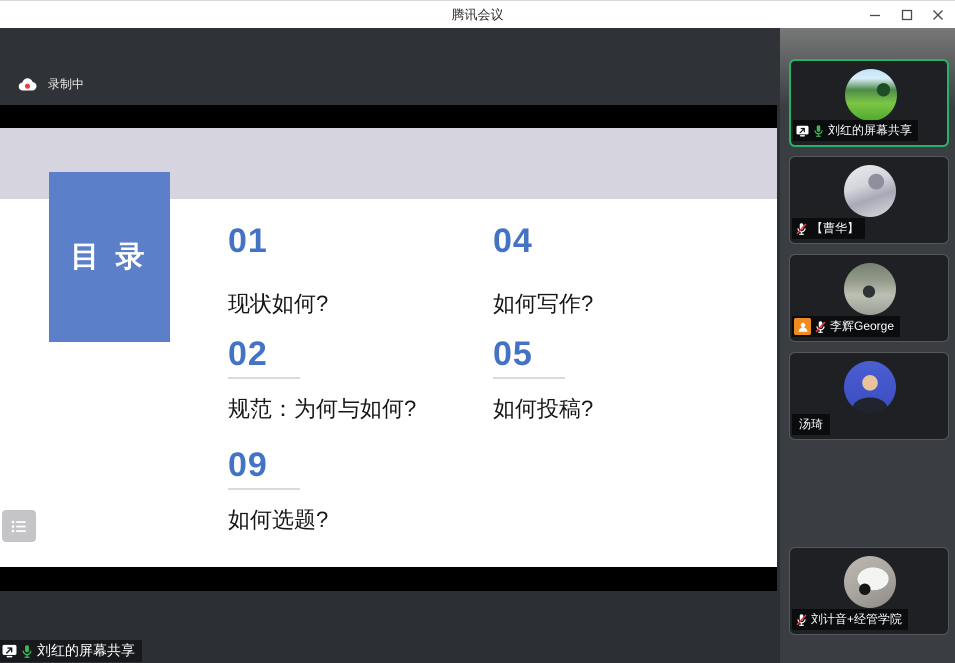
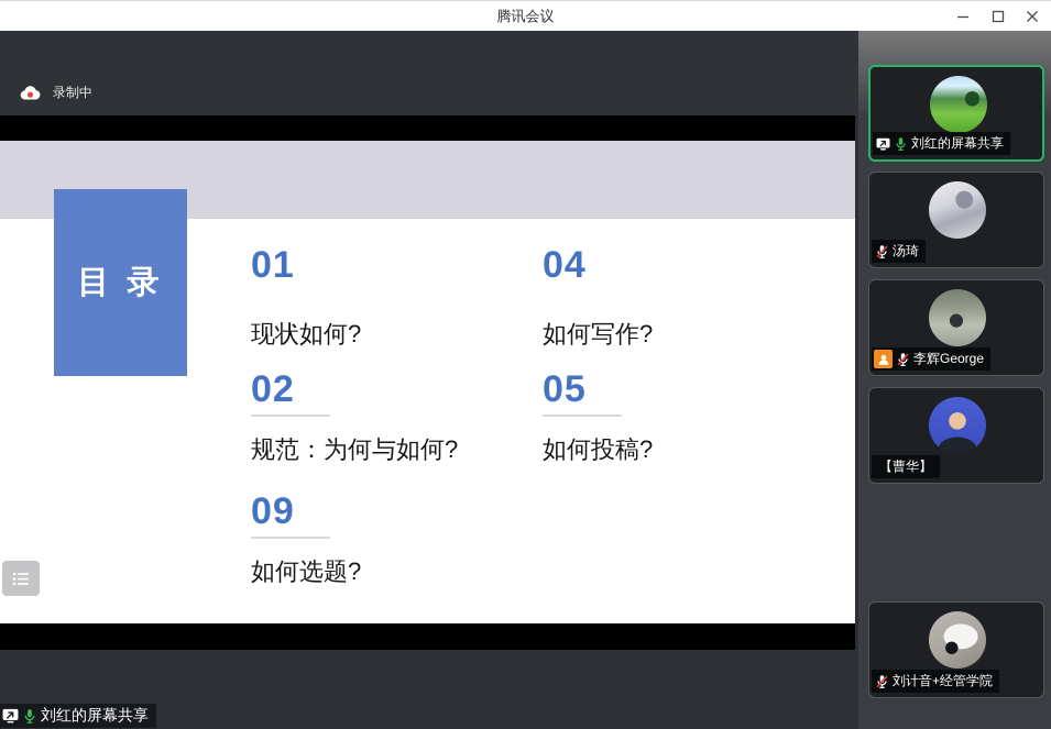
  腾讯会议
  录制中
  目 录
  01
  现状如何?
  02
  规范：为何与如何?
  09
  如何选题?
  04
  如何写作?
  05
  如何投稿?
  刘红的屏幕共享
  刘红的屏幕共享
- 【曹华】
+ 汤琦
  李辉George
- 汤琦
+ 【曹华】
  刘计音+经管学院
